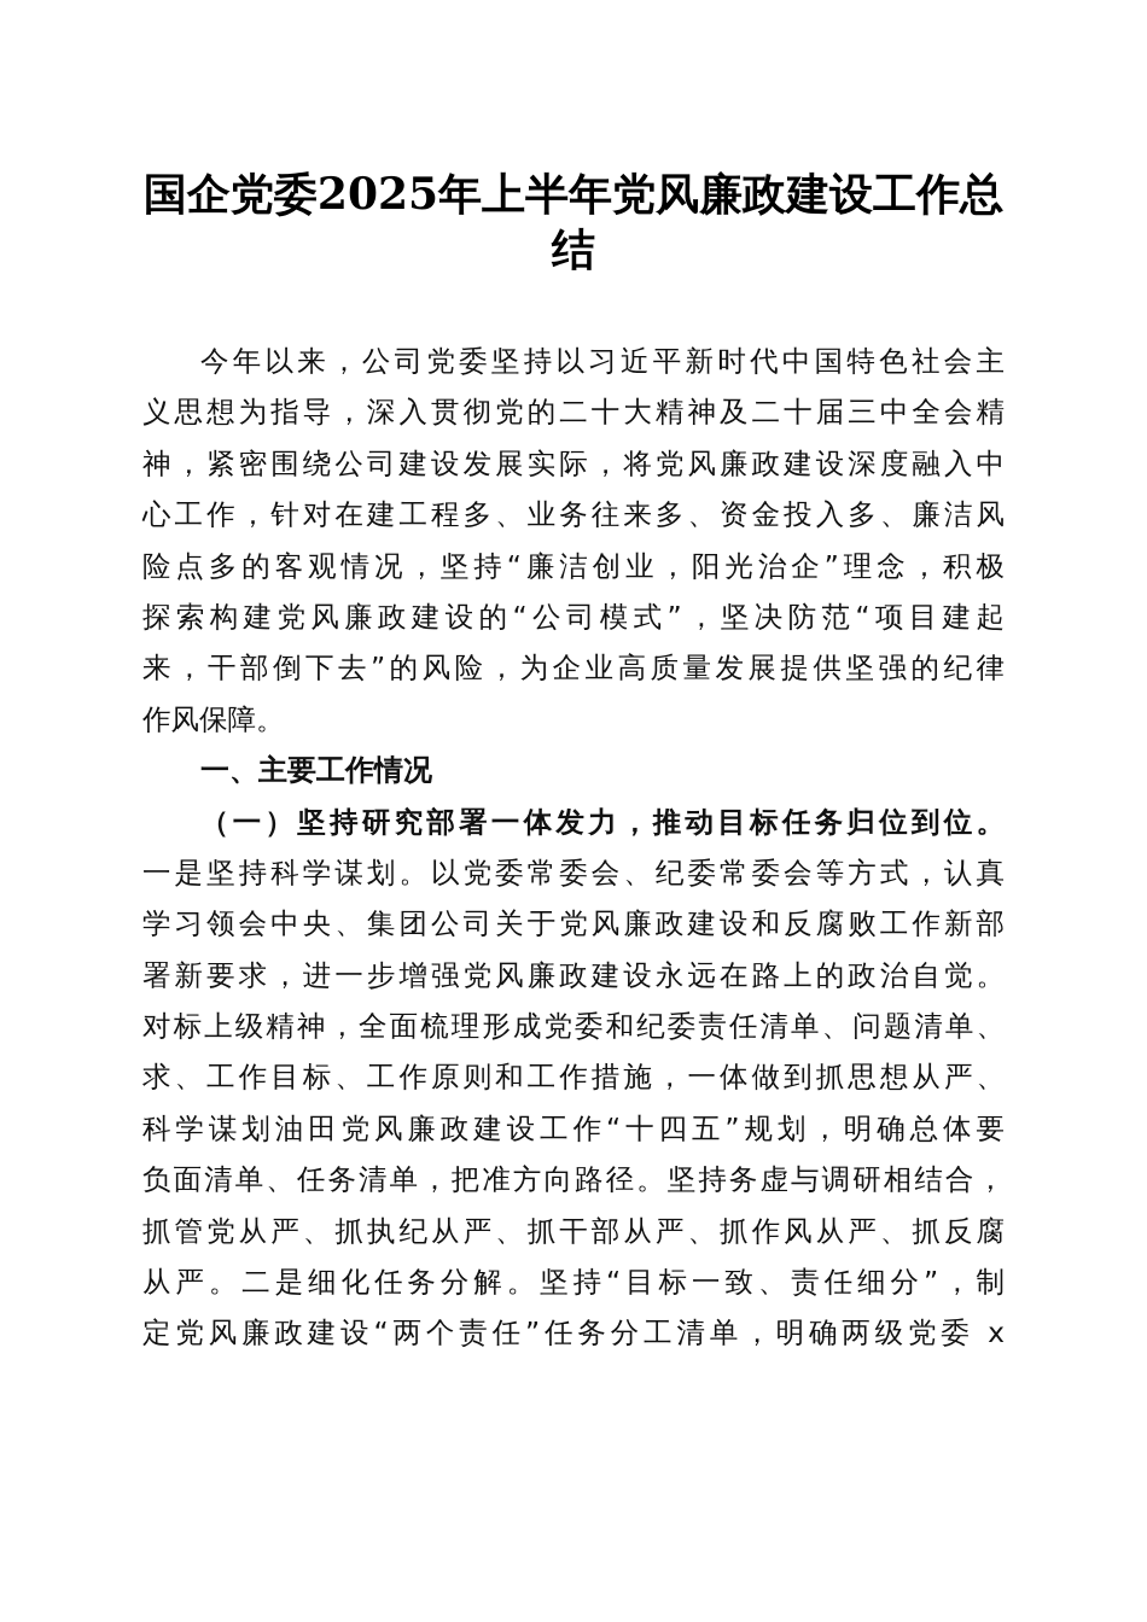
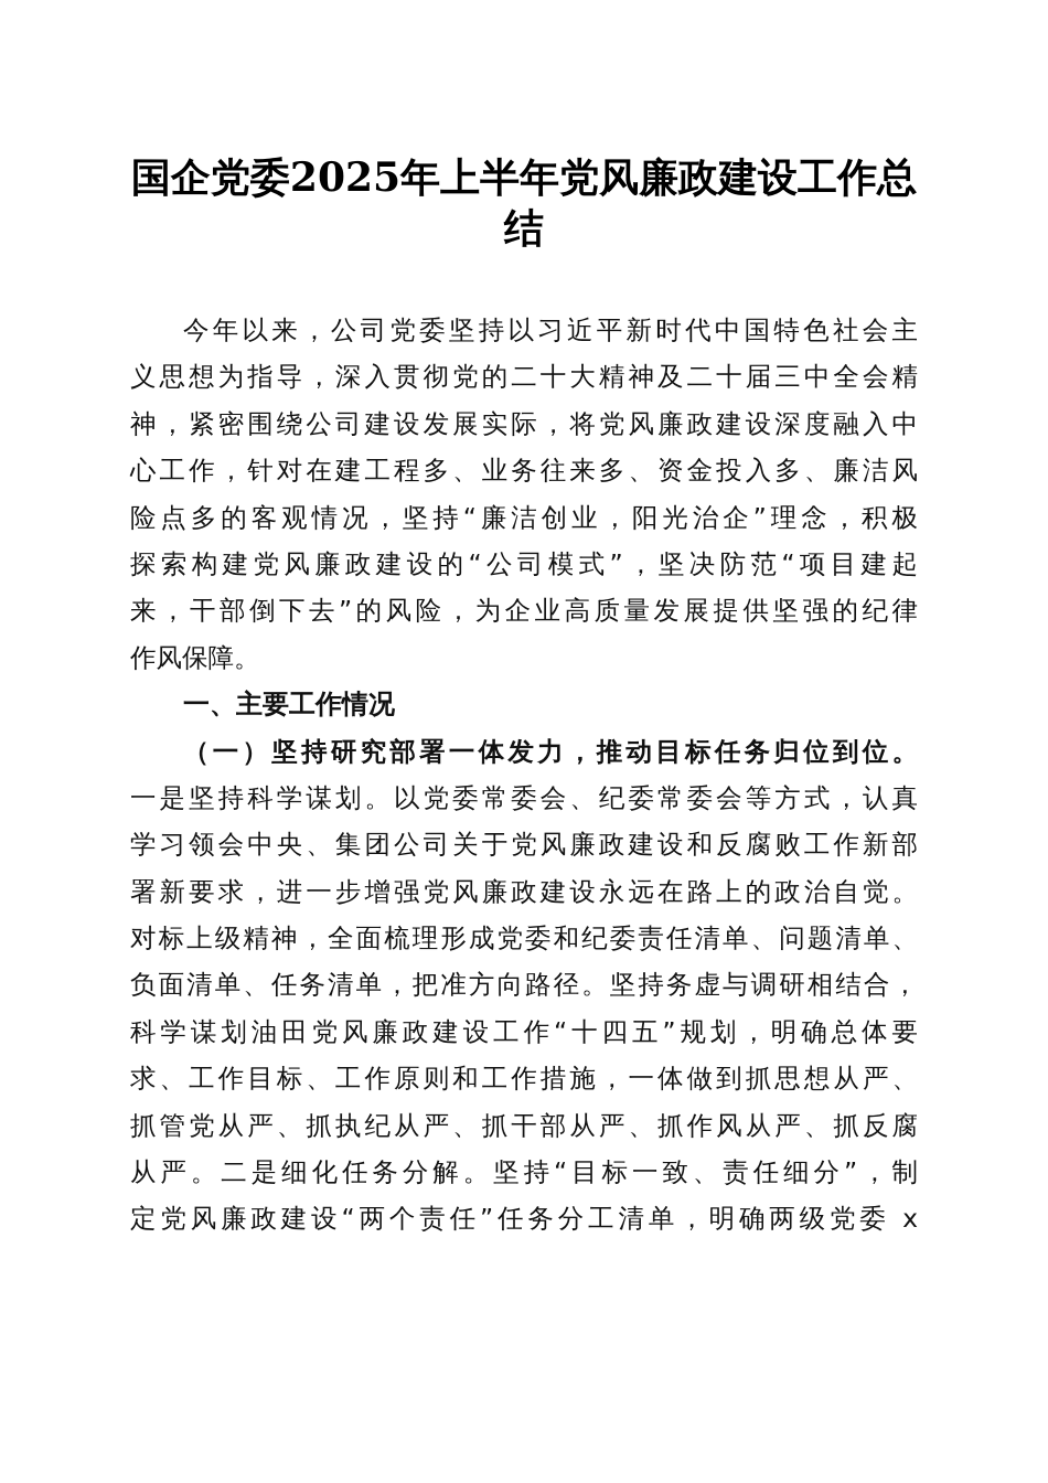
  国企党委2025年上半年党风廉政建设工作总
  结
  今年以来，公司党委坚持以习近平新时代中国特色社会主
  义思想为指导，深入贯彻党的二十大精神及二十届三中全会精
  神，紧密围绕公司建设发展实际，将党风廉政建设深度融入中
  心工作，针对在建工程多、业务往来多、资金投入多、廉洁风
  险点多的客观情况，坚持“廉洁创业，阳光治企”理念，积极
  探索构建党风廉政建设的“公司模式”，坚决防范“项目建起
  来，干部倒下去”的风险，为企业高质量发展提供坚强的纪律
  作风保障。
  一、主要工作情况
  （一）坚持研究部署一体发力，推动目标任务归位到位。
  一是坚持科学谋划。以党委常委会、纪委常委会等方式，认真
  学习领会中央、集团公司关于党风廉政建设和反腐败工作新部
  署新要求，进一步增强党风廉政建设永远在路上的政治自觉。
  对标上级精神，全面梳理形成党委和纪委责任清单、问题清单、
- 求、工作目标、工作原则和工作措施，一体做到抓思想从严、
+ 负面清单、任务清单，把准方向路径。坚持务虚与调研相结合，
  科学谋划油田党风廉政建设工作“十四五”规划，明确总体要
- 负面清单、任务清单，把准方向路径。坚持务虚与调研相结合，
+ 求、工作目标、工作原则和工作措施，一体做到抓思想从严、
  抓管党从严、抓执纪从严、抓干部从严、抓作风从严、抓反腐
  从严。二是细化任务分解。坚持“目标一致、责任细分”，制
  定党风廉政建设“两个责任”任务分工清单，明确两级党委 x
